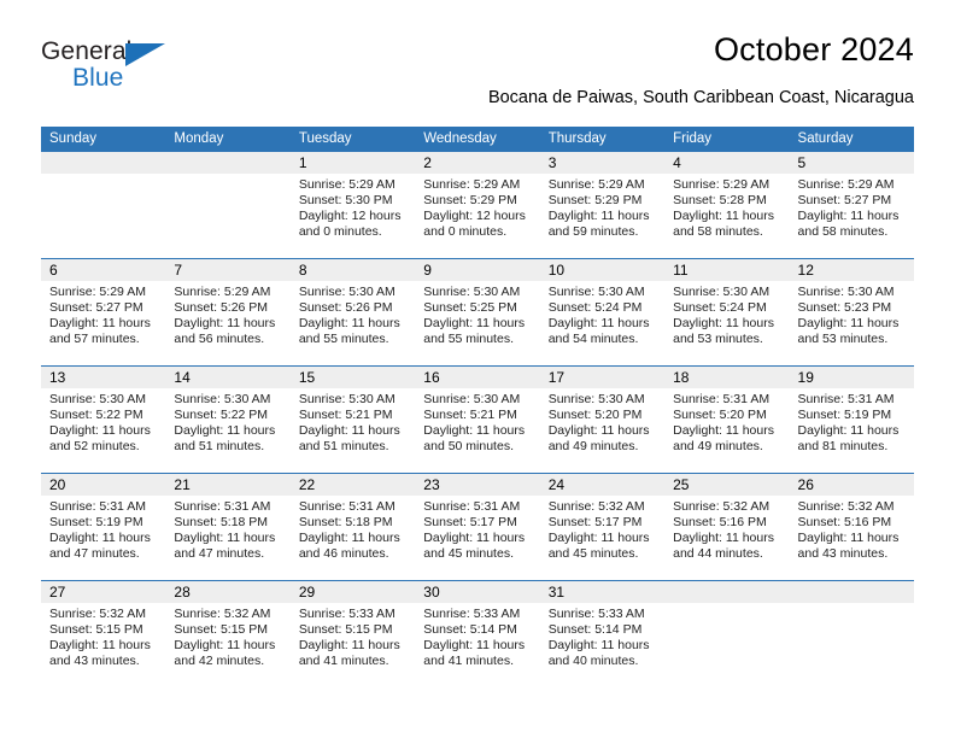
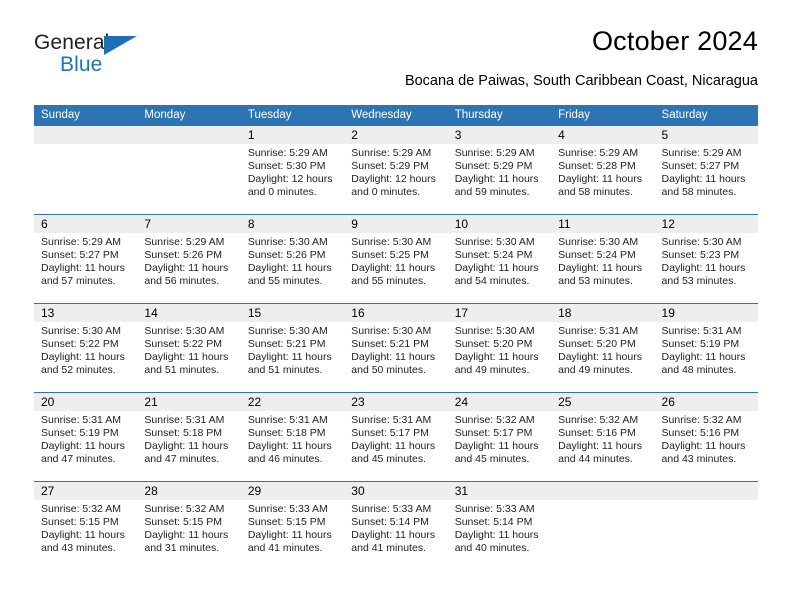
  General
  Blue
  October 2024
  Bocana de Paiwas, South Caribbean Coast, Nicaragua
  Sunday
  Monday
  Tuesday
  Wednesday
  Thursday
  Friday
  Saturday
  1
  Sunrise: 5:29 AM
  Sunset: 5:30 PM
  Daylight: 12 hours
  and 0 minutes.
  2
  Sunrise: 5:29 AM
  Sunset: 5:29 PM
  Daylight: 12 hours
  and 0 minutes.
  3
  Sunrise: 5:29 AM
  Sunset: 5:29 PM
  Daylight: 11 hours
  and 59 minutes.
  4
  Sunrise: 5:29 AM
  Sunset: 5:28 PM
  Daylight: 11 hours
  and 58 minutes.
  5
  Sunrise: 5:29 AM
  Sunset: 5:27 PM
  Daylight: 11 hours
  and 58 minutes.
  6
  Sunrise: 5:29 AM
  Sunset: 5:27 PM
  Daylight: 11 hours
  and 57 minutes.
  7
  Sunrise: 5:29 AM
  Sunset: 5:26 PM
  Daylight: 11 hours
  and 56 minutes.
  8
  Sunrise: 5:30 AM
  Sunset: 5:26 PM
  Daylight: 11 hours
  and 55 minutes.
  9
  Sunrise: 5:30 AM
  Sunset: 5:25 PM
  Daylight: 11 hours
  and 55 minutes.
  10
  Sunrise: 5:30 AM
  Sunset: 5:24 PM
  Daylight: 11 hours
  and 54 minutes.
  11
  Sunrise: 5:30 AM
  Sunset: 5:24 PM
  Daylight: 11 hours
  and 53 minutes.
  12
  Sunrise: 5:30 AM
  Sunset: 5:23 PM
  Daylight: 11 hours
  and 53 minutes.
  13
  Sunrise: 5:30 AM
  Sunset: 5:22 PM
  Daylight: 11 hours
  and 52 minutes.
  14
  Sunrise: 5:30 AM
  Sunset: 5:22 PM
  Daylight: 11 hours
  and 51 minutes.
  15
  Sunrise: 5:30 AM
  Sunset: 5:21 PM
  Daylight: 11 hours
  and 51 minutes.
  16
  Sunrise: 5:30 AM
  Sunset: 5:21 PM
  Daylight: 11 hours
  and 50 minutes.
  17
  Sunrise: 5:30 AM
  Sunset: 5:20 PM
  Daylight: 11 hours
  and 49 minutes.
  18
  Sunrise: 5:31 AM
  Sunset: 5:20 PM
  Daylight: 11 hours
  and 49 minutes.
  19
  Sunrise: 5:31 AM
  Sunset: 5:19 PM
  Daylight: 11 hours
- and 81 minutes.
+ and 48 minutes.
  20
  Sunrise: 5:31 AM
  Sunset: 5:19 PM
  Daylight: 11 hours
  and 47 minutes.
  21
  Sunrise: 5:31 AM
  Sunset: 5:18 PM
  Daylight: 11 hours
  and 47 minutes.
  22
  Sunrise: 5:31 AM
  Sunset: 5:18 PM
  Daylight: 11 hours
  and 46 minutes.
  23
  Sunrise: 5:31 AM
  Sunset: 5:17 PM
  Daylight: 11 hours
  and 45 minutes.
  24
  Sunrise: 5:32 AM
  Sunset: 5:17 PM
  Daylight: 11 hours
  and 45 minutes.
  25
  Sunrise: 5:32 AM
  Sunset: 5:16 PM
  Daylight: 11 hours
  and 44 minutes.
  26
  Sunrise: 5:32 AM
  Sunset: 5:16 PM
  Daylight: 11 hours
  and 43 minutes.
  27
  Sunrise: 5:32 AM
  Sunset: 5:15 PM
  Daylight: 11 hours
  and 43 minutes.
  28
  Sunrise: 5:32 AM
  Sunset: 5:15 PM
  Daylight: 11 hours
- and 42 minutes.
+ and 31 minutes.
  29
  Sunrise: 5:33 AM
  Sunset: 5:15 PM
  Daylight: 11 hours
  and 41 minutes.
  30
  Sunrise: 5:33 AM
  Sunset: 5:14 PM
  Daylight: 11 hours
  and 41 minutes.
  31
  Sunrise: 5:33 AM
  Sunset: 5:14 PM
  Daylight: 11 hours
  and 40 minutes.
